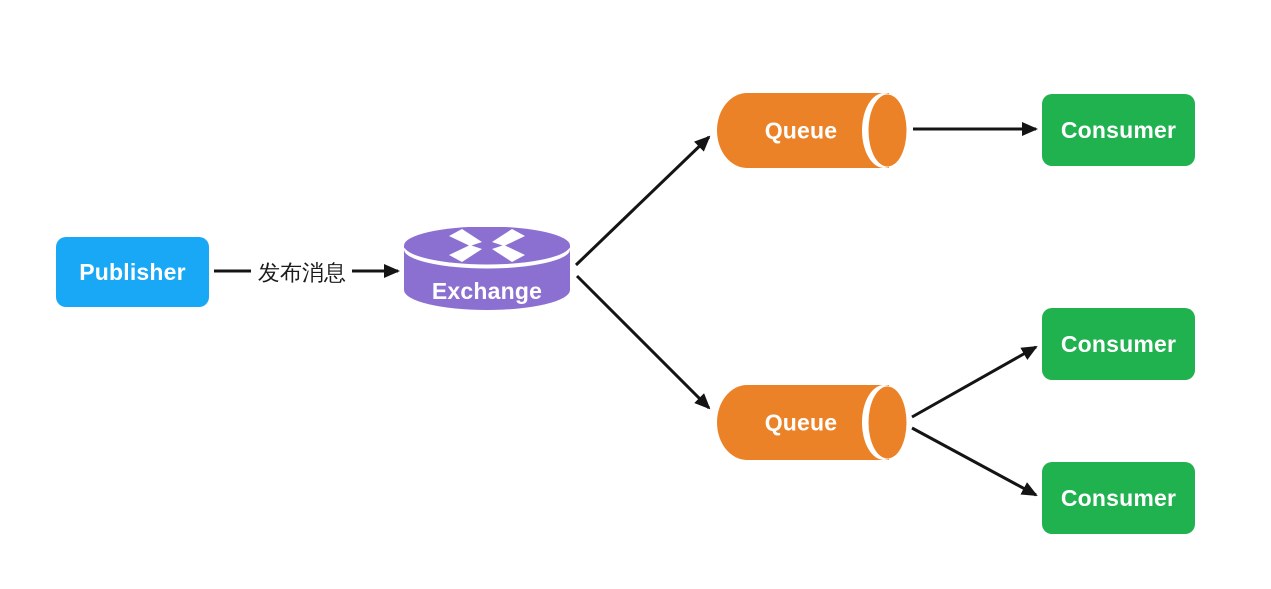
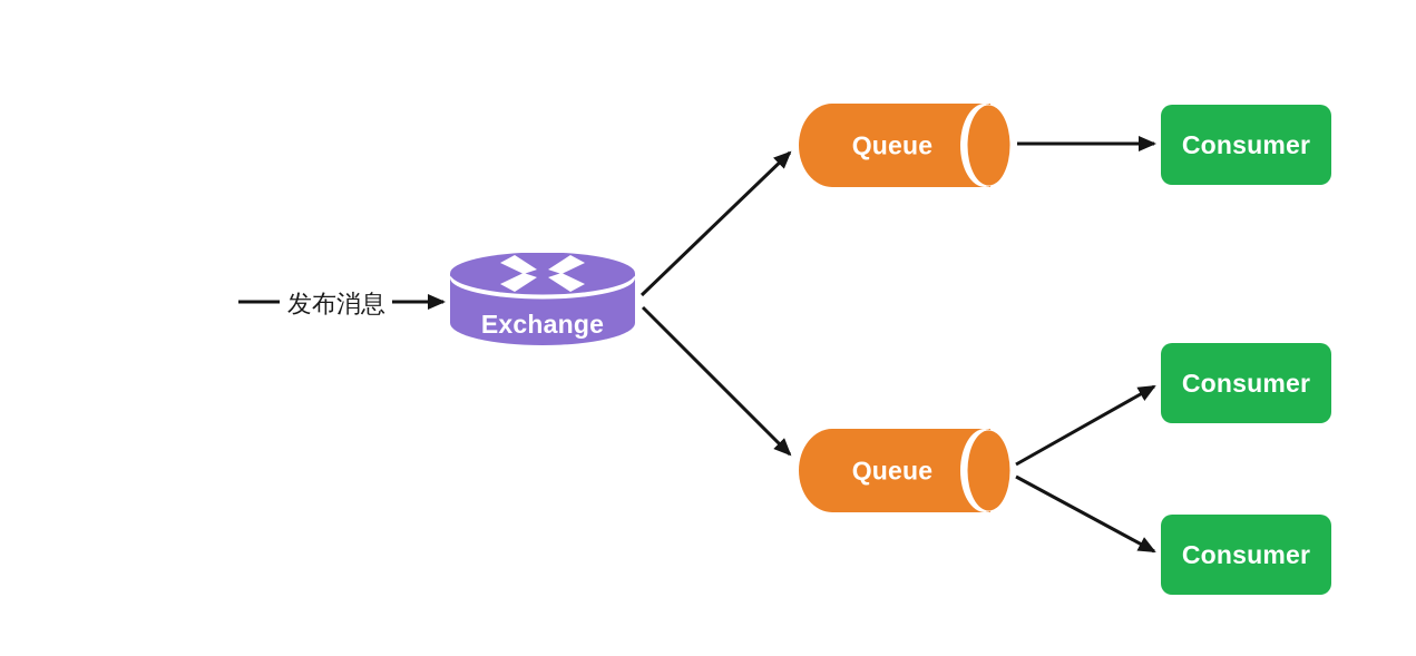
- Publisher
  发布消息
  Exchange
  Queue
  Queue
  Consumer
  Consumer
  Consumer
